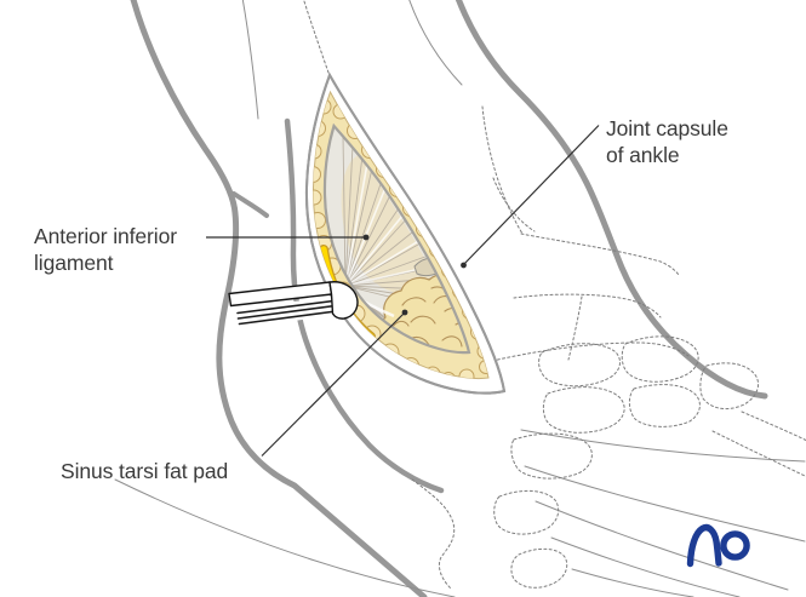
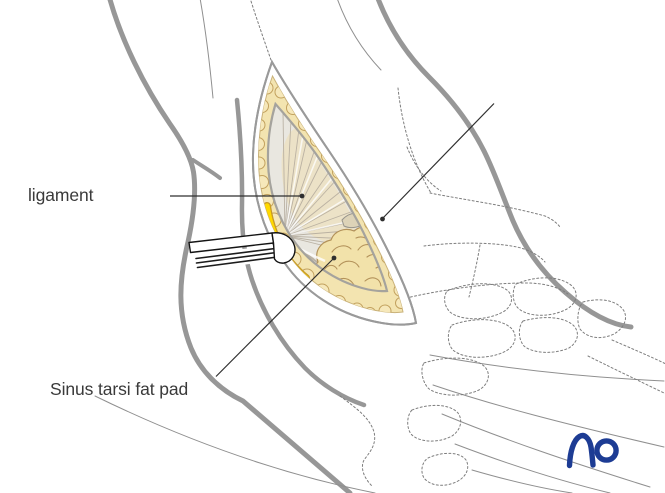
- Joint capsule
- of ankle
- Anterior inferior
  ligament
  Sinus tarsi fat pad
